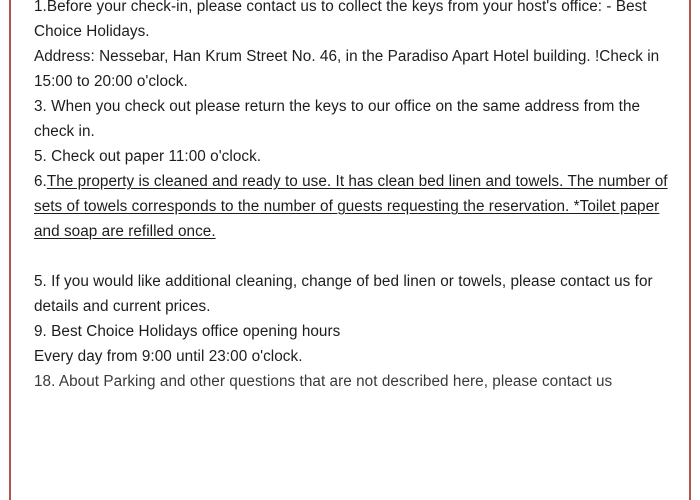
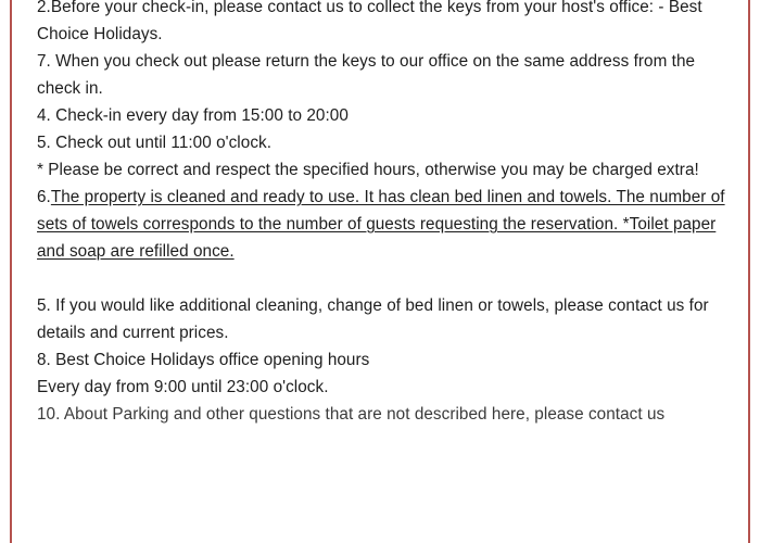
- 1.Before your check-in, please contact us to collect the keys from your host's office: - Best Choice Holidays.
+ 2.Before your check-in, please contact us to collect the keys from your host's office: - Best Choice Holidays.
- Address: Nessebar, Han Krum Street No. 46, in the Paradiso Apart Hotel building. !Check in 15:00 to 20:00 o'clock.
- 3. When you check out please return the keys to our office on the same address from the check in.
+ 7. When you check out please return the keys to our office on the same address from the check in.
+ 4. Check-in every day from 15:00 to 20:00
- 5. Check out paper 11:00 o'clock.
+ 5. Check out until 11:00 o'clock.
+ * Please be correct and respect the specified hours, otherwise you may be charged extra!
  6.The property is cleaned and ready to use. It has clean bed linen and towels. The number of sets of towels corresponds to the number of guests requesting the reservation. *Toilet paper and soap are refilled once.
  5. If you would like additional cleaning, change of bed linen or towels, please contact us for details and current prices.
- 9. Best Choice Holidays office opening hours
+ 8. Best Choice Holidays office opening hours
  Every day from 9:00 until 23:00 o'clock.
- 18. About Parking and other questions that are not described here, please contact us
+ 10. About Parking and other questions that are not described here, please contact us
